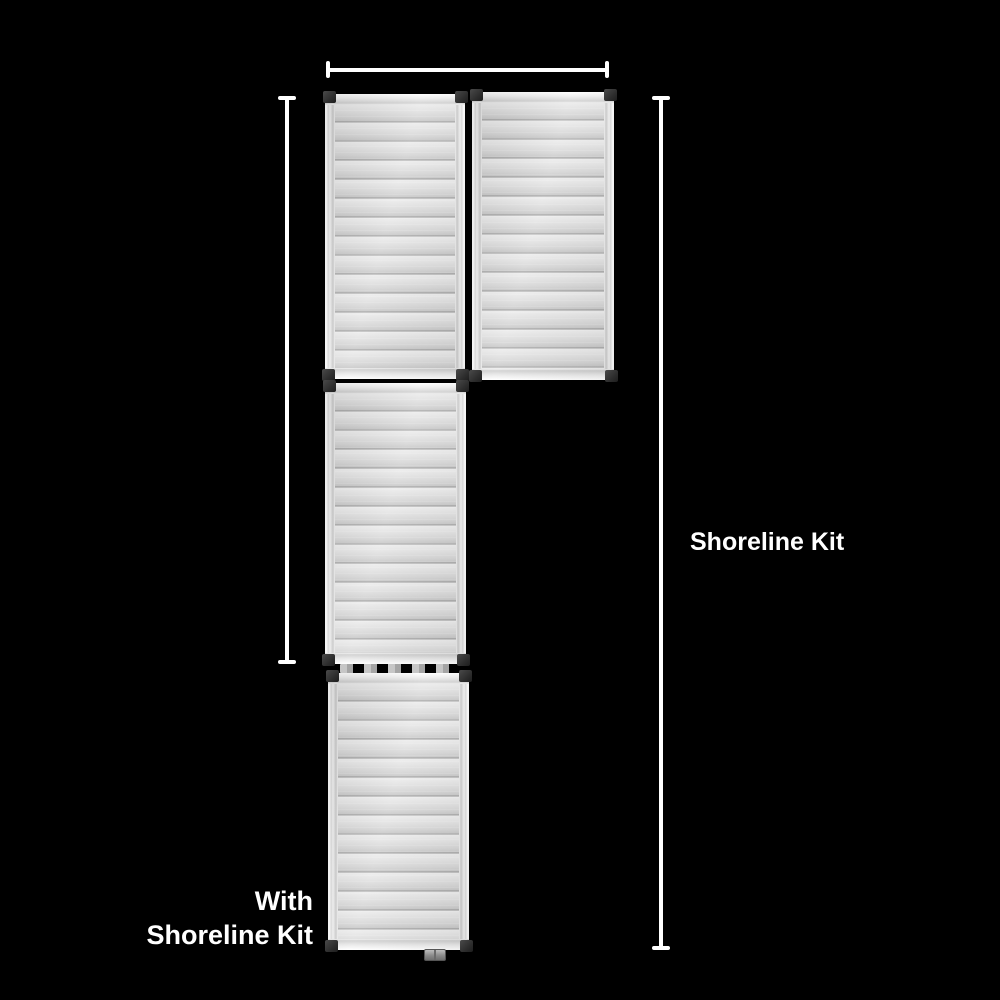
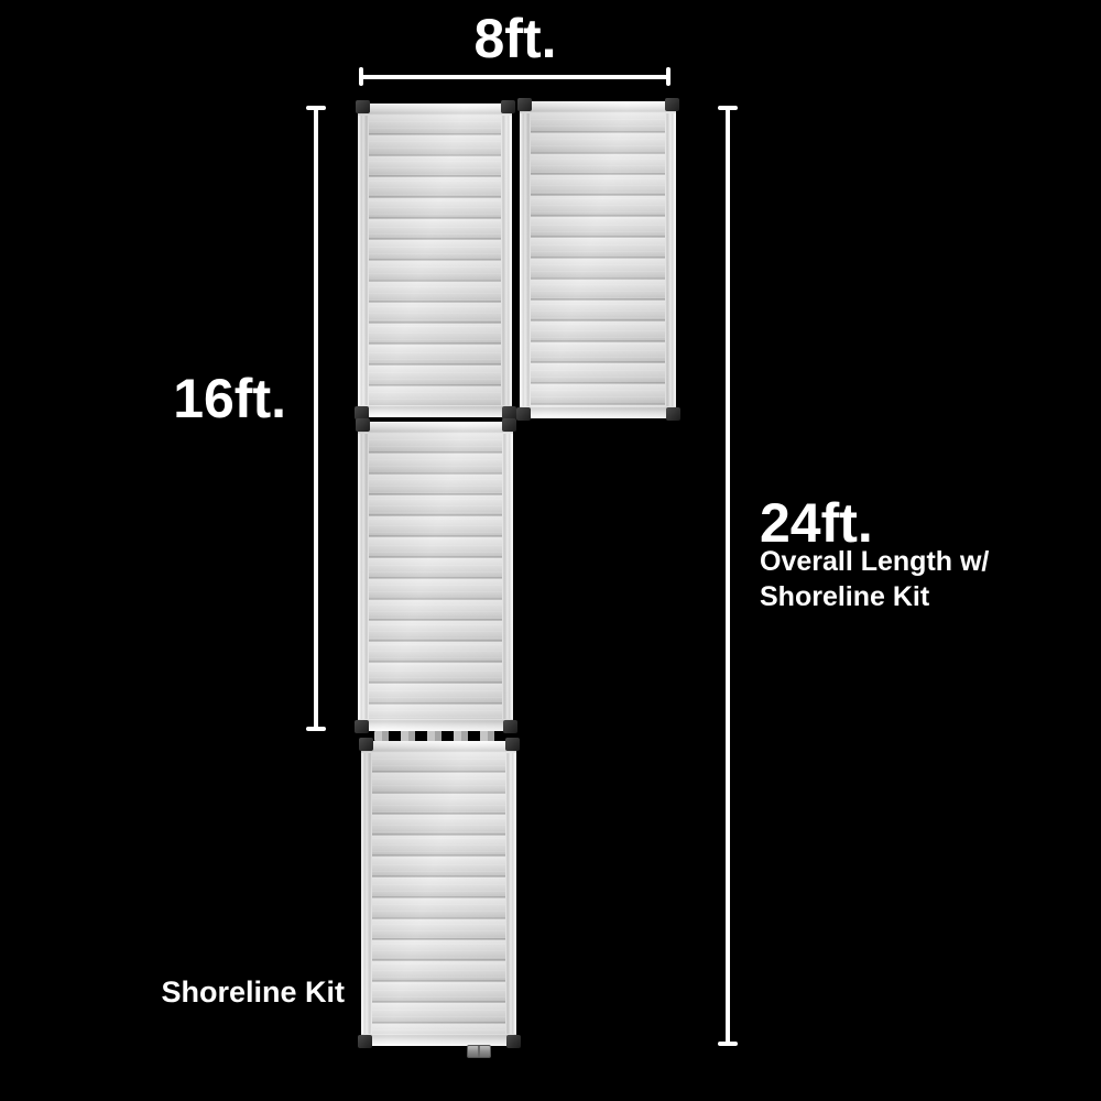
+ 8ft.
+ 16ft.
+ 24ft.
+ Overall Length w/
  Shoreline Kit
- With
  Shoreline Kit
